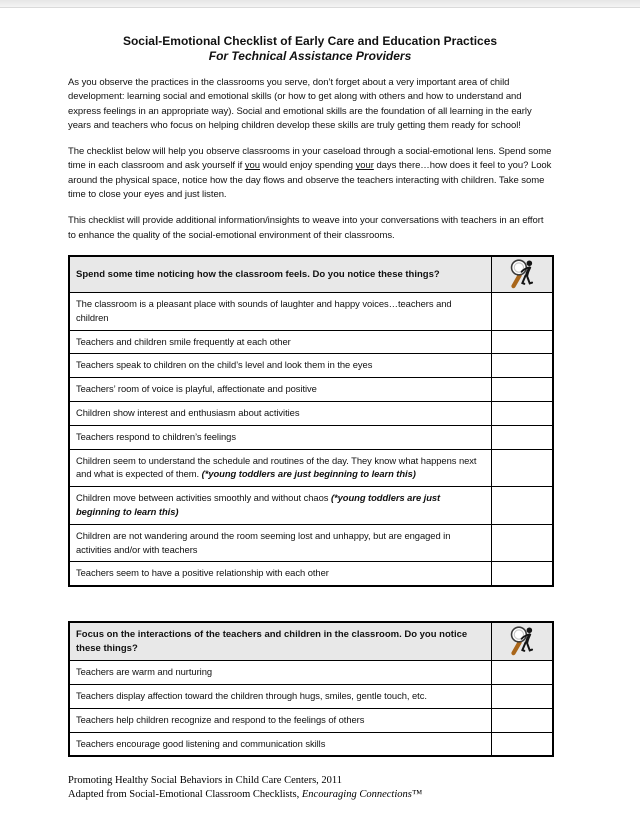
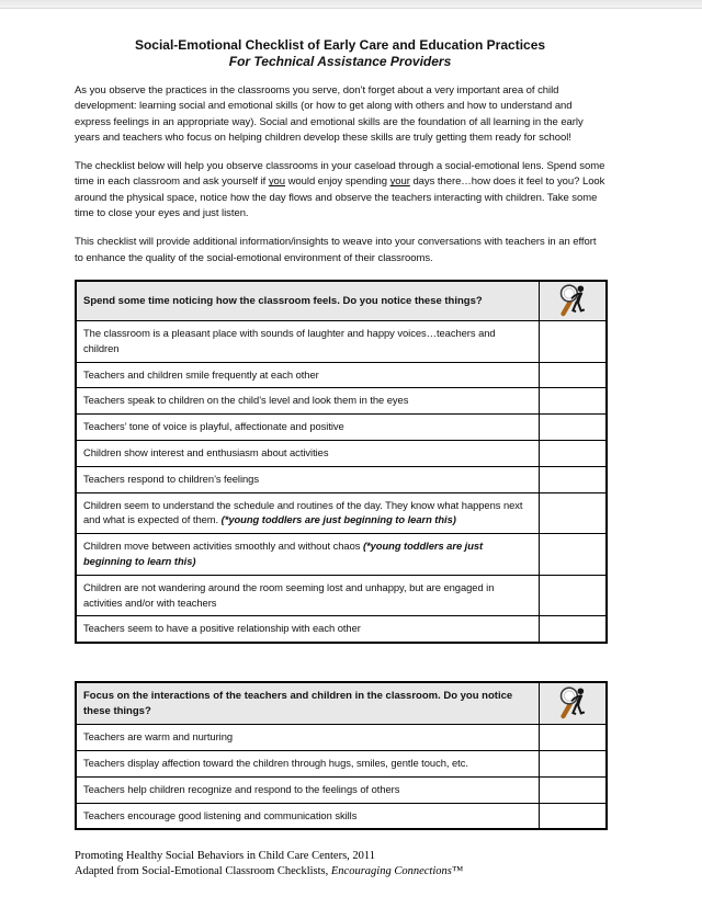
  Social-Emotional Checklist of Early Care and Education Practices
  For Technical Assistance Providers
  As you observe the practices in the classrooms you serve, don’t forget about a very important area of child development: learning social and emotional skills (or how to get along with others and how to understand and express feelings in an appropriate way). Social and emotional skills are the foundation of all learning in the early years and teachers who focus on helping children develop these skills are truly getting them ready for school!
  The checklist below will help you observe classrooms in your caseload through a social-emotional lens. Spend some time in each classroom and ask yourself if you would enjoy spending your days there…how does it feel to you? Look around the physical space, notice how the day flows and observe the teachers interacting with children. Take some time to close your eyes and just listen.
  This checklist will provide additional information/insights to weave into your conversations with teachers in an effort to enhance the quality of the social-emotional environment of their classrooms.
  Spend some time noticing how the classroom feels. Do you notice these things?
  The classroom is a pleasant place with sounds of laughter and happy voices…teachers and children
  Teachers and children smile frequently at each other
  Teachers speak to children on the child’s level and look them in the eyes
- Teachers’ room of voice is playful, affectionate and positive
+ Teachers’ tone of voice is playful, affectionate and positive
  Children show interest and enthusiasm about activities
  Teachers respond to children’s feelings
  Children seem to understand the schedule and routines of the day. They know what happens next and what is expected of them. (*young toddlers are just beginning to learn this)
  Children move between activities smoothly and without chaos (*young toddlers are just beginning to learn this)
  Children are not wandering around the room seeming lost and unhappy, but are engaged in activities and/or with teachers
  Teachers seem to have a positive relationship with each other
  Focus on the interactions of the teachers and children in the classroom. Do you notice these things?
  Teachers are warm and nurturing
  Teachers display affection toward the children through hugs, smiles, gentle touch, etc.
  Teachers help children recognize and respond to the feelings of others
  Teachers encourage good listening and communication skills
  Promoting Healthy Social Behaviors in Child Care Centers, 2011
  Adapted from Social-Emotional Classroom Checklists, Encouraging Connections™
